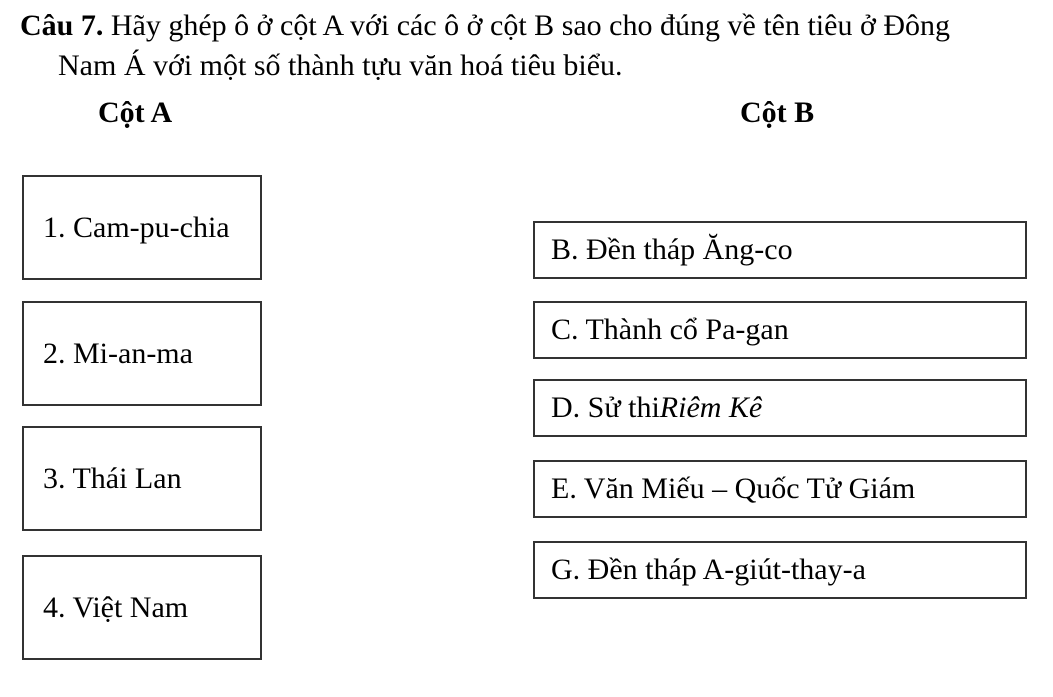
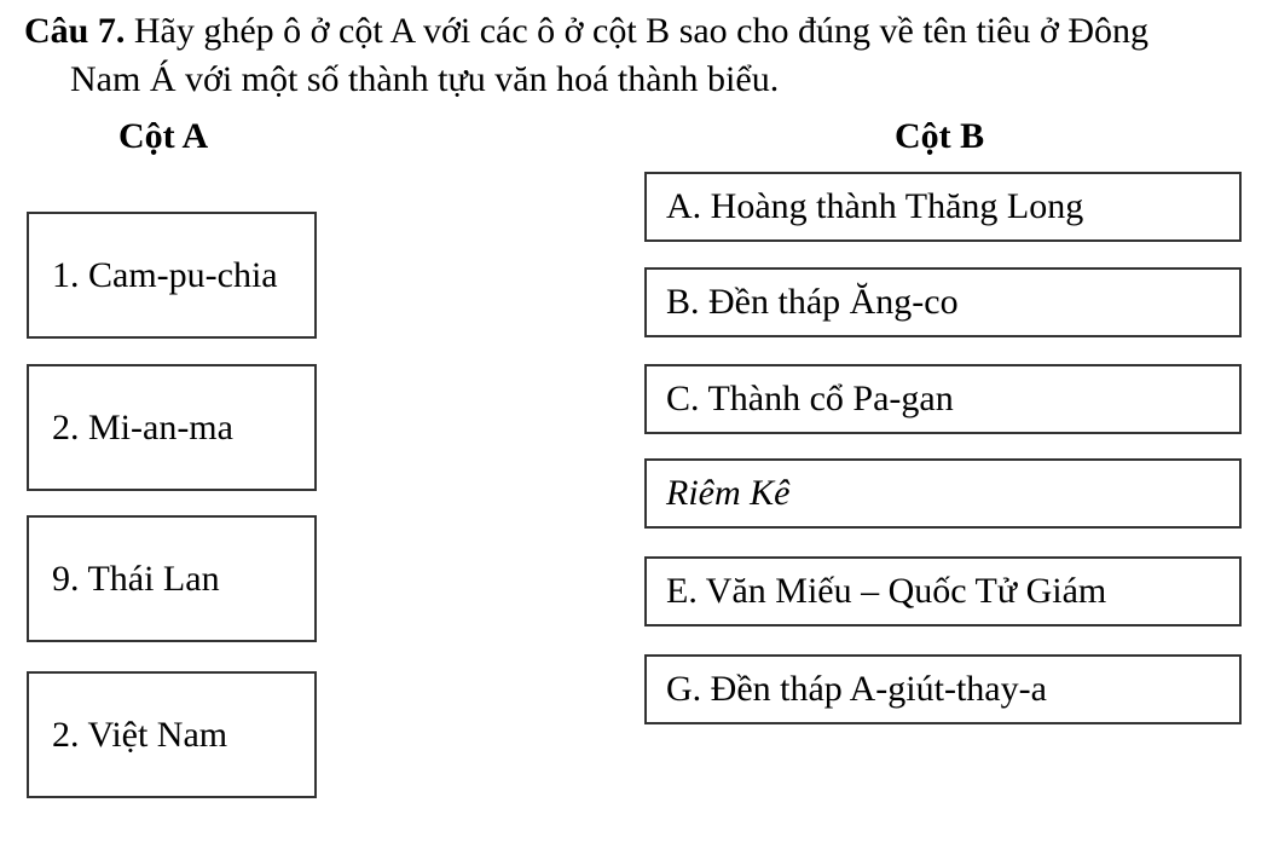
  Câu 7. Hãy ghép ô ở cột A với các ô ở cột B sao cho đúng về tên tiêu ở Đông
- Nam Á với một số thành tựu văn hoá tiêu biểu.
+ Nam Á với một số thành tựu văn hoá thành biểu.
  Cột A
  Cột B
  1. Cam-pu-chia
  2. Mi-an-ma
- 3. Thái Lan
+ 9. Thái Lan
- 4. Việt Nam
+ 2. Việt Nam
+ A. Hoàng thành Thăng Long
  B. Đền tháp Ăng-co
  C. Thành cổ Pa-gan
- D. Sử thi
  Riêm Kê
  E. Văn Miếu – Quốc Tử Giám
  G. Đền tháp A-giút-thay-a
